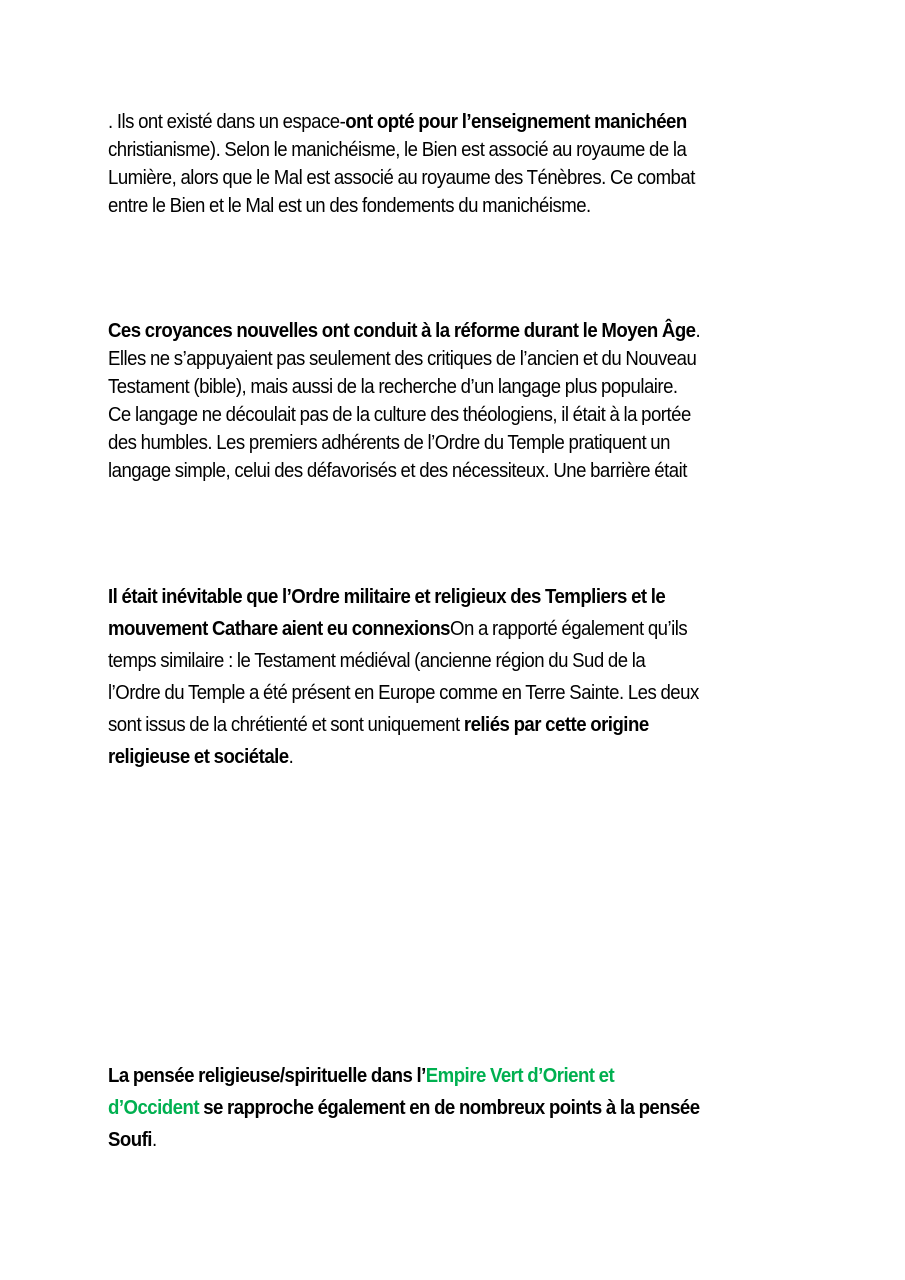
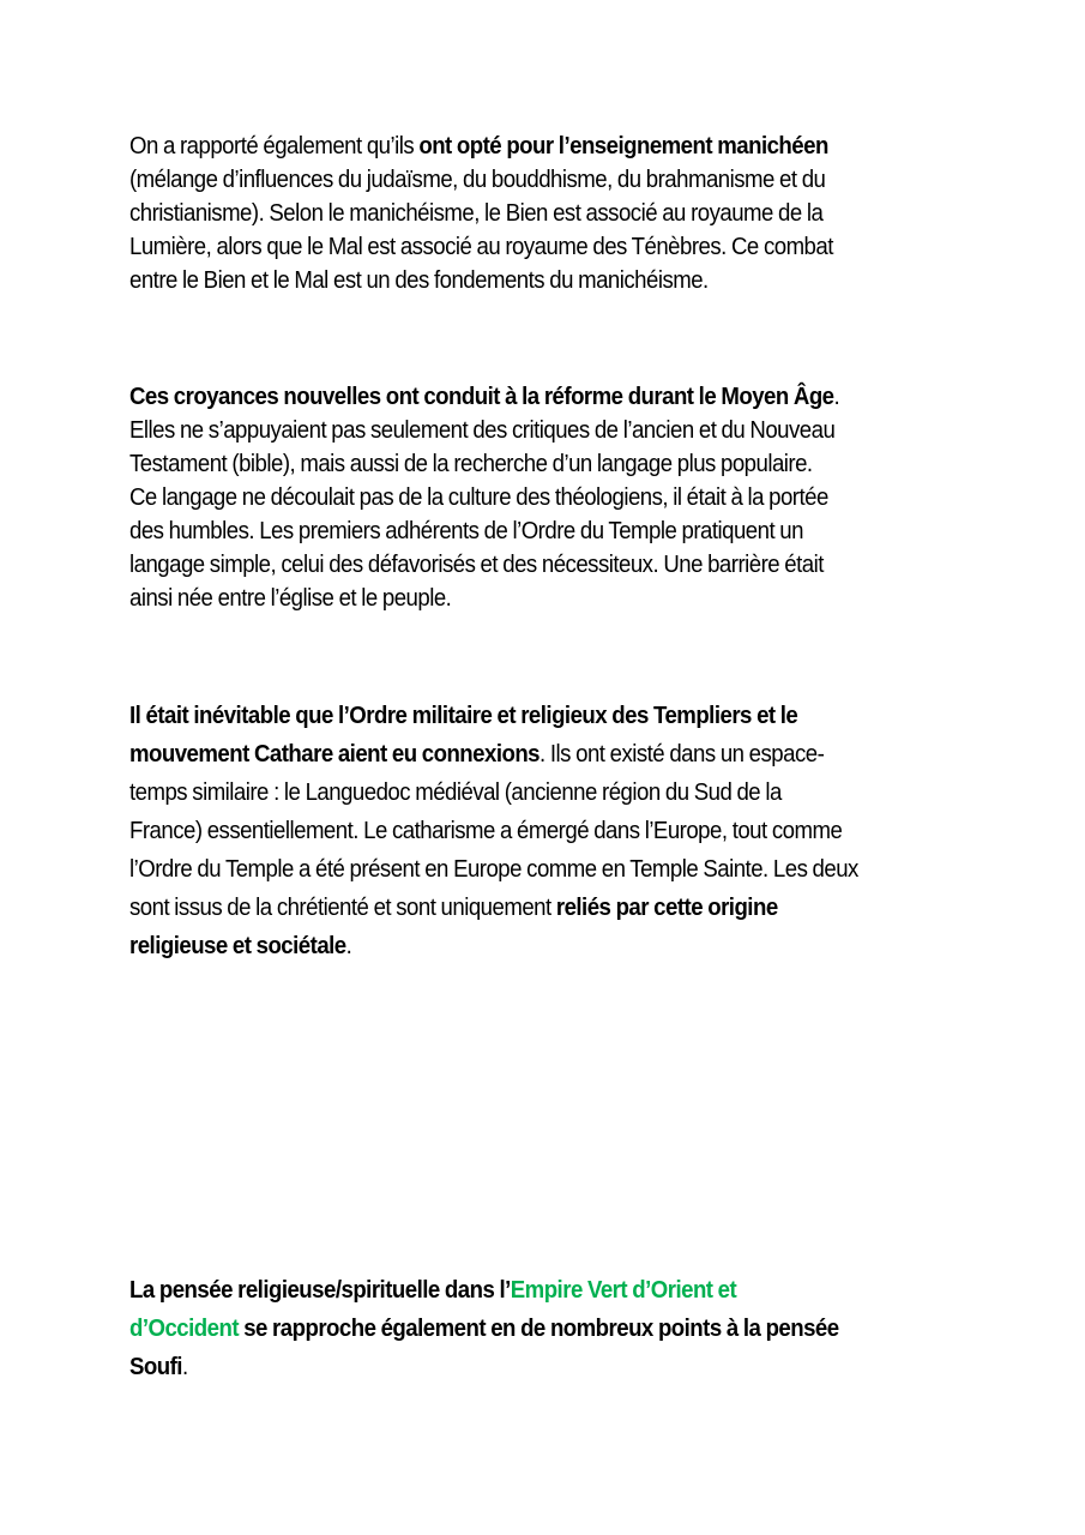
- . Ils ont existé dans un espace-ont opté pour l’enseignement manichéen
+ On a rapporté également qu’ils ont opté pour l’enseignement manichéen
+ (mélange d’influences du judaïsme, du bouddhisme, du brahmanisme et du
  christianisme). Selon le manichéisme, le Bien est associé au royaume de la
  Lumière, alors que le Mal est associé au royaume des Ténèbres. Ce combat
  entre le Bien et le Mal est un des fondements du manichéisme.
  Ces croyances nouvelles ont conduit à la réforme durant le Moyen Âge.
  Elles ne s’appuyaient pas seulement des critiques de l’ancien et du Nouveau
  Testament (bible), mais aussi de la recherche d’un langage plus populaire.
  Ce langage ne découlait pas de la culture des théologiens, il était à la portée
  des humbles. Les premiers adhérents de l’Ordre du Temple pratiquent un
  langage simple, celui des défavorisés et des nécessiteux. Une barrière était
+ ainsi née entre l’église et le peuple.
  Il était inévitable que l’Ordre militaire et religieux des Templiers et le
- mouvement Cathare aient eu connexionsOn a rapporté également qu’ils
+ mouvement Cathare aient eu connexions. Ils ont existé dans un espace-
- temps similaire : le Testament médiéval (ancienne région du Sud de la
+ temps similaire : le Languedoc médiéval (ancienne région du Sud de la
+ France) essentiellement. Le catharisme a émergé dans l’Europe, tout comme
- l’Ordre du Temple a été présent en Europe comme en Terre Sainte. Les deux
+ l’Ordre du Temple a été présent en Europe comme en Temple Sainte. Les deux
  sont issus de la chrétienté et sont uniquement reliés par cette origine
  religieuse et sociétale.
  La pensée religieuse/spirituelle dans l’Empire Vert d’Orient et
  d’Occident se rapproche également en de nombreux points à la pensée
  Soufi.
